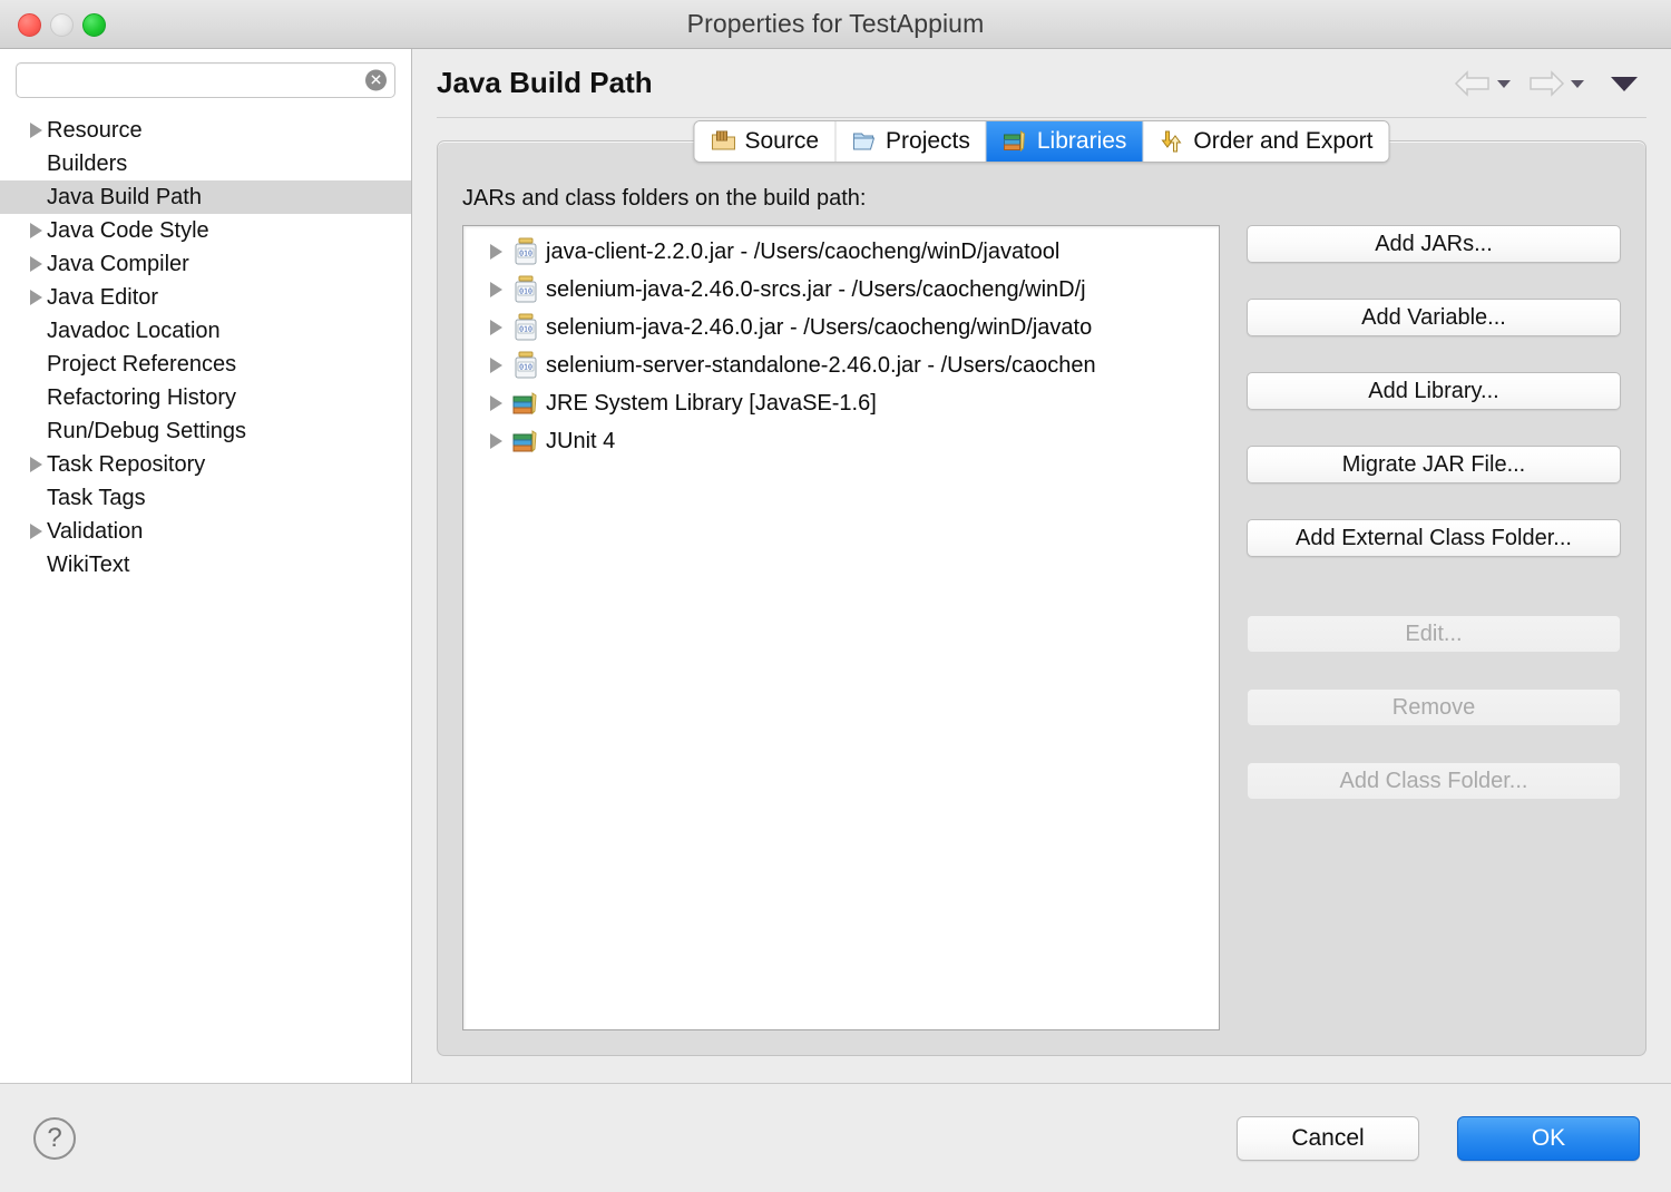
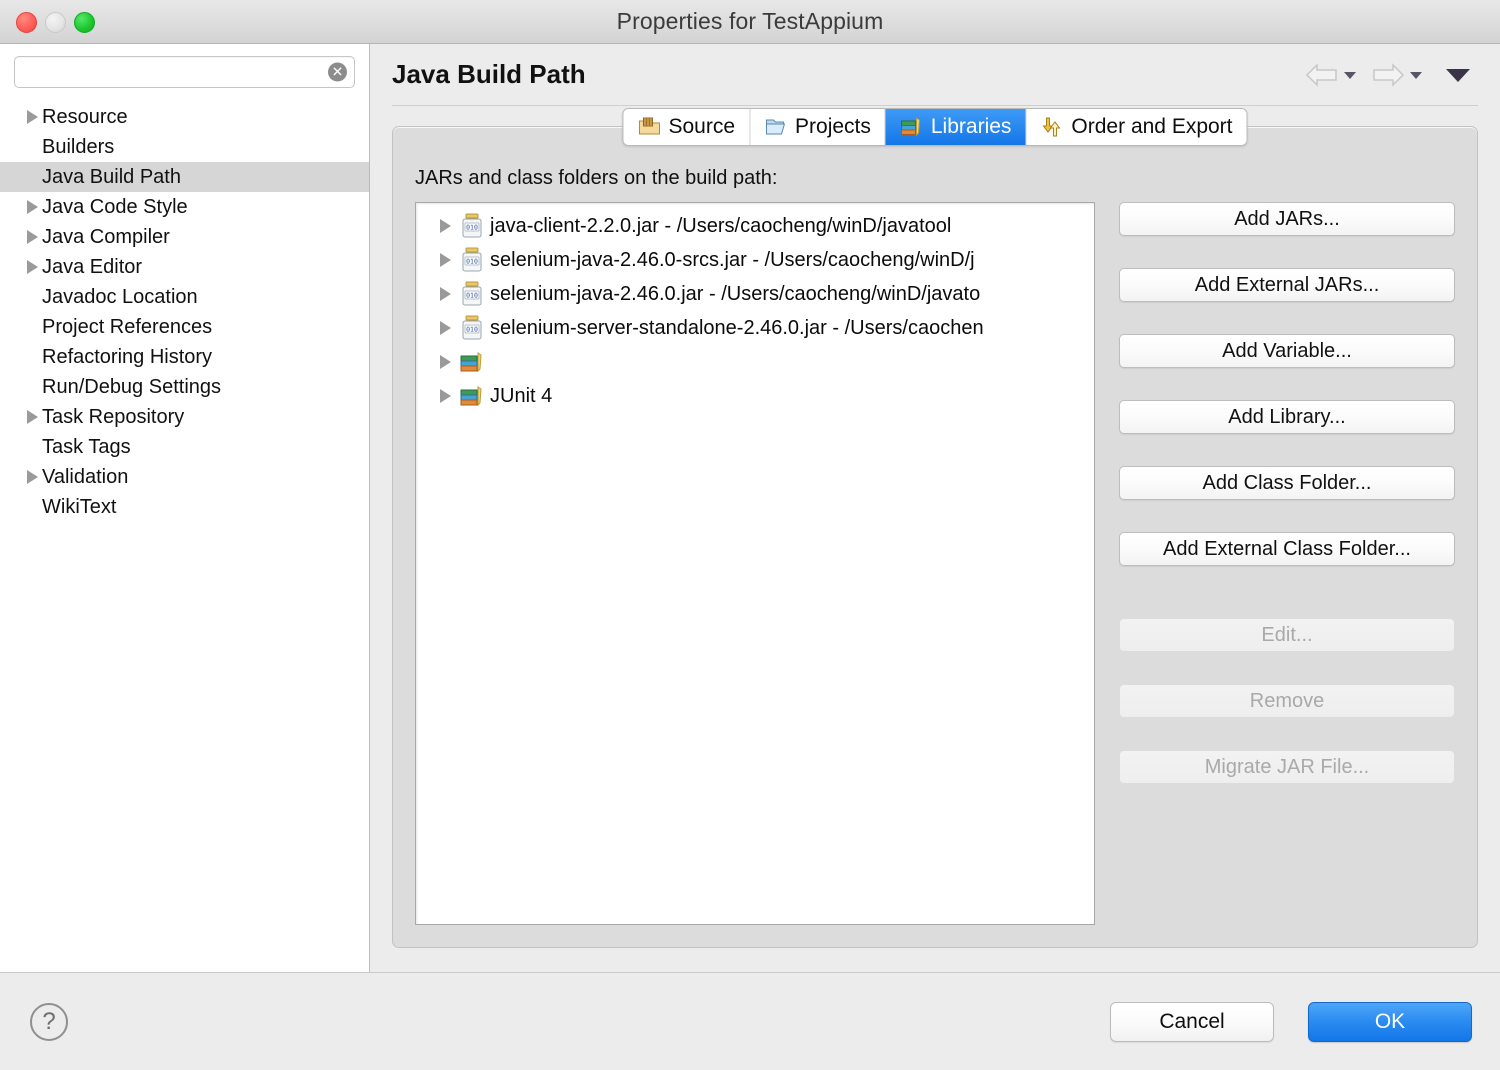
  Properties for TestAppium
  ✕
  Resource
  Builders
  Java Build Path
  Java Code Style
  Java Compiler
  Java Editor
  Javadoc Location
  Project References
  Refactoring History
  Run/Debug Settings
  Task Repository
  Task Tags
  Validation
  WikiText
  Java Build Path
  Source
  Projects
  Libraries
  Order and Export
  JARs and class folders on the build path:
  010
  java-client-2.2.0.jar - /Users/caocheng/winD/javatool
  010
  selenium-java-2.46.0-srcs.jar - /Users/caocheng/winD/j
  010
  selenium-java-2.46.0.jar - /Users/caocheng/winD/javato
  010
  selenium-server-standalone-2.46.0.jar - /Users/caochen
- JRE System Library [JavaSE-1.6]
  JUnit 4
  Add JARs...
+ Add External JARs...
  Add Variable...
  Add Library...
- Migrate JAR File...
+ Add Class Folder...
  Add External Class Folder...
  Edit...
  Remove
- Add Class Folder...
+ Migrate JAR File...
  ?
  Cancel
  OK
